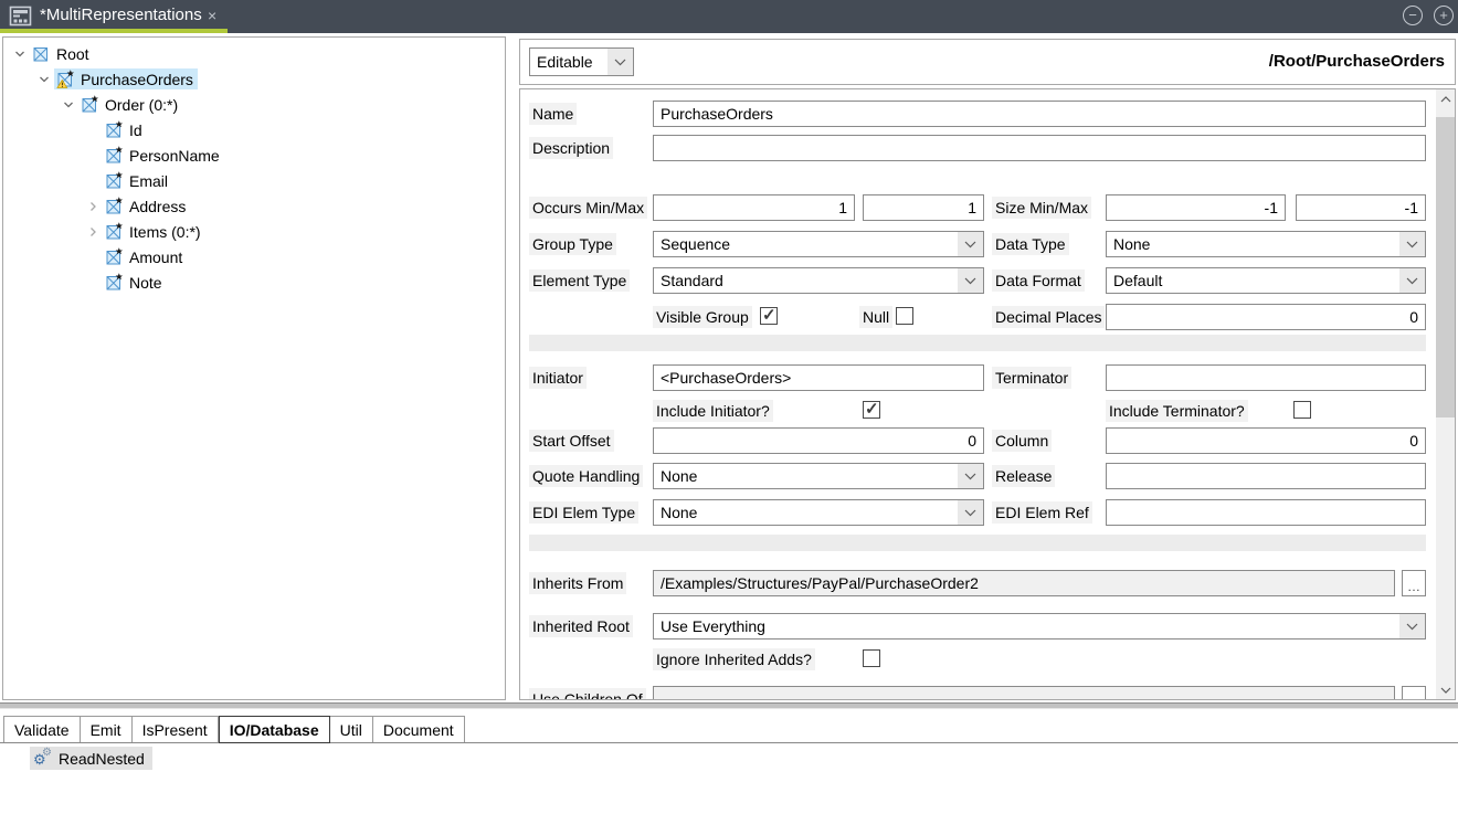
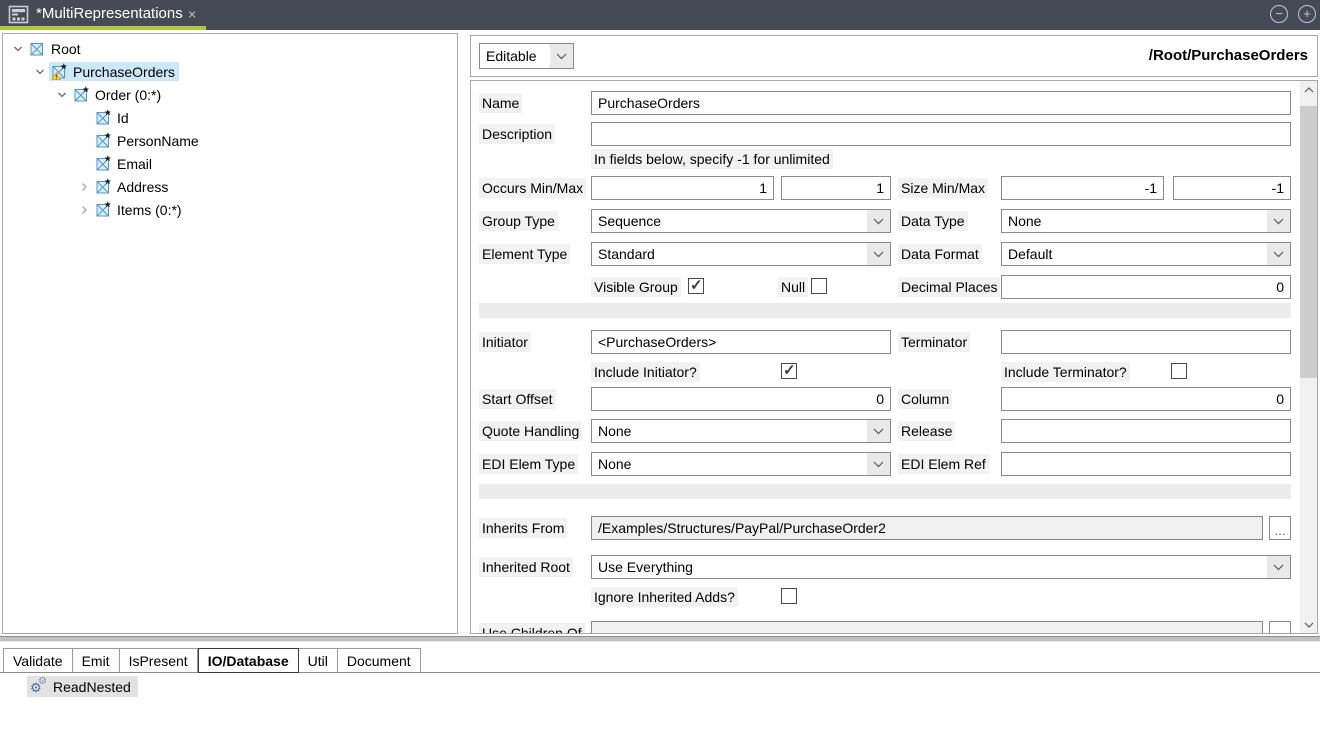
  *MultiRepresentations
  ×
  −
  +
  Root
  PurchaseOrders
  Order (0:*)
  Id
  PersonName
  Email
  Address
  Items (0:*)
- Amount
- Note
  Editable
  /Root/PurchaseOrders
  Name
  PurchaseOrders
  Description
+ In fields below, specify -1 for unlimited
  Occurs Min/Max
  1
  1
  Size Min/Max
  -1
  -1
  Group Type
  Sequence
  Data Type
  None
  Element Type
  Standard
  Data Format
  Default
  Visible Group
  Null
  Decimal Places
  0
  Initiator
  <PurchaseOrders>
  Terminator
  Include Initiator?
  Include Terminator?
  Start Offset
  0
  Column
  0
  Quote Handling
  None
  Release
  EDI Elem Type
  None
  EDI Elem Ref
  Inherits From
  /Examples/Structures/PayPal/PurchaseOrder2
  …
  Inherited Root
  Use Everything
  Ignore Inherited Adds?
  Validate
  Emit
  IsPresent
  IO/Database
  Util
  Document
  ⚙
  ⚙
  ReadNested
